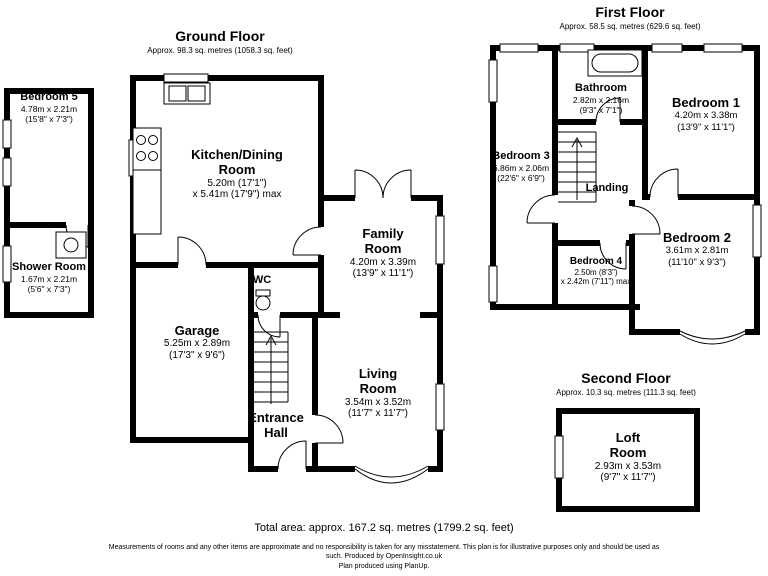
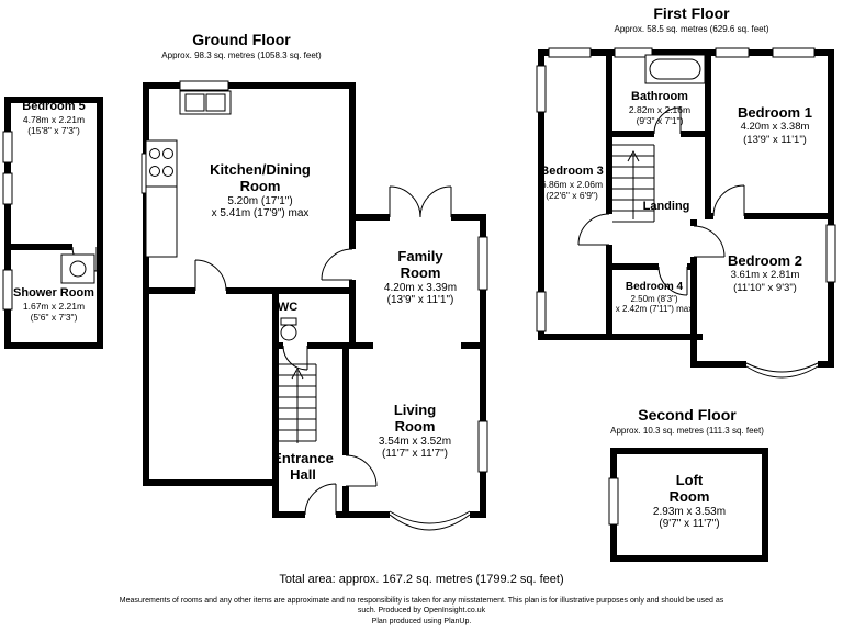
  Ground Floor
  Approx. 98.3 sq. metres (1058.3 sq. feet)
  First Floor
  Approx. 58.5 sq. metres (629.6 sq. feet)
  Second Floor
  Approx. 10.3 sq. metres (111.3 sq. feet)
  Bedroom 5
  4.78m x 2.21m
  (15'8" x 7'3")
  Shower Room
  1.67m x 2.21m
  (5'6" x 7'3")
  Kitchen/Dining Room
  5.20m (17'1")
  x 5.41m (17'9") max
  Family Room
  4.20m x 3.39m
  (13'9" x 11'1")
  WC
- Garage
- 5.25m x 2.89m
- (17'3" x 9'6")
  Living Room
  3.54m x 3.52m
  (11'7" x 11'7")
  Entrance Hall
  Bathroom
  2.82m x 2.16m
  (9'3" x 7'1")
  Bedroom 1
  4.20m x 3.38m
  (13'9" x 11'1")
  Bedroom 3
  6.86m x 2.06m
  (22'6" x 6'9")
  Landing
  Bedroom 2
  3.61m x 2.81m
  (11'10" x 9'3")
  Bedroom 4
  2.50m (8'3")
  x 2.42m (7'11") max
  Loft Room
  2.93m x 3.53m
  (9'7" x 11'7")
  Total area: approx. 167.2 sq. metres (1799.2 sq. feet)
